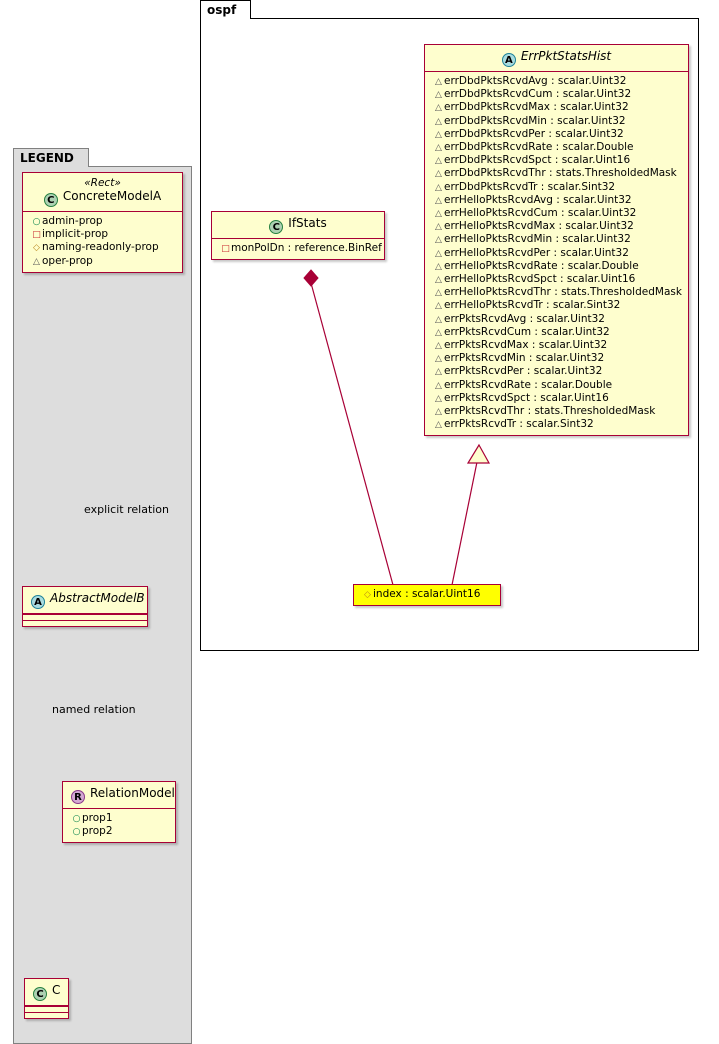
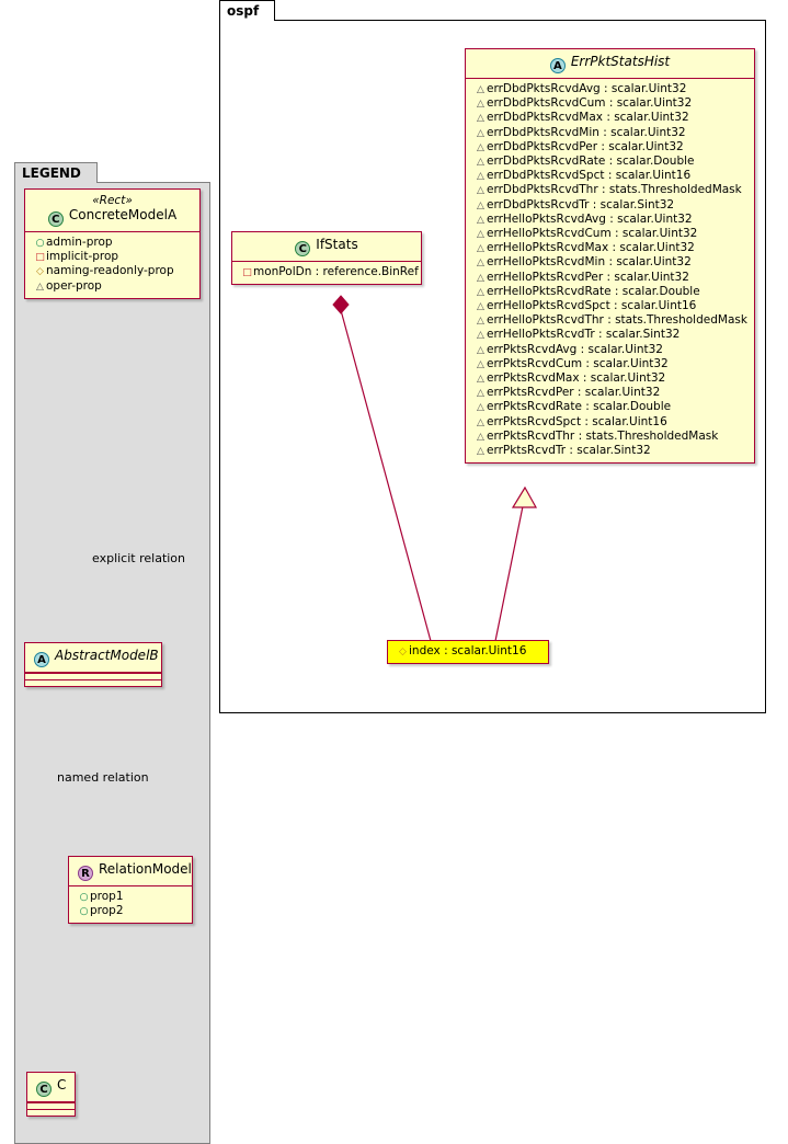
  ospf
  A ErrPktStatsHist
  △ errDbdPktsRcvdAvg : scalar.Uint32
  △ errDbdPktsRcvdCum : scalar.Uint32
  △ errDbdPktsRcvdMax : scalar.Uint32
  △ errDbdPktsRcvdMin : scalar.Uint32
  △ errDbdPktsRcvdPer : scalar.Uint32
  △ errDbdPktsRcvdRate : scalar.Double
  △ errDbdPktsRcvdSpct : scalar.Uint16
  △ errDbdPktsRcvdThr : stats.ThresholdedMask
  △ errDbdPktsRcvdTr : scalar.Sint32
  △ errHelloPktsRcvdAvg : scalar.Uint32
  △ errHelloPktsRcvdCum : scalar.Uint32
  △ errHelloPktsRcvdMax : scalar.Uint32
  △ errHelloPktsRcvdMin : scalar.Uint32
  △ errHelloPktsRcvdPer : scalar.Uint32
  △ errHelloPktsRcvdRate : scalar.Double
  △ errHelloPktsRcvdSpct : scalar.Uint16
  △ errHelloPktsRcvdThr : stats.ThresholdedMask
  △ errHelloPktsRcvdTr : scalar.Sint32
  △ errPktsRcvdAvg : scalar.Uint32
  △ errPktsRcvdCum : scalar.Uint32
  △ errPktsRcvdMax : scalar.Uint32
- △ errPktsRcvdMin : scalar.Uint32
  △ errPktsRcvdPer : scalar.Uint32
  △ errPktsRcvdRate : scalar.Double
  △ errPktsRcvdSpct : scalar.Uint16
  △ errPktsRcvdThr : stats.ThresholdedMask
  △ errPktsRcvdTr : scalar.Sint32
  C IfStats
  □monPolDn : reference.BinRef
  ◇ index : scalar.Uint16
  LEGEND
  «Rect»
  C ConcreteModelA
  ○ admin-prop
  □ implicit-prop
  ◇ naming-readonly-prop
  △ oper-prop
  A AbstractModelB
  R RelationModel
  ○ prop1
  ○ prop2
  C C
  explicit relation
  named relation
